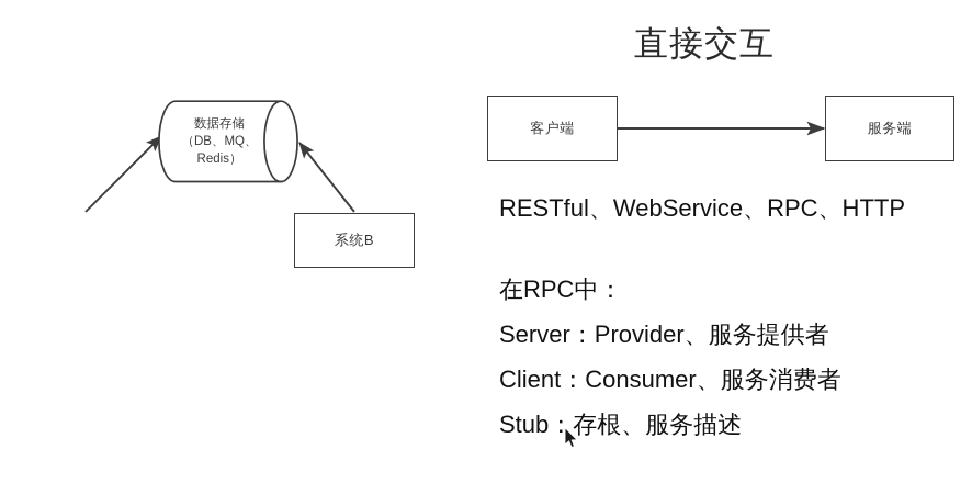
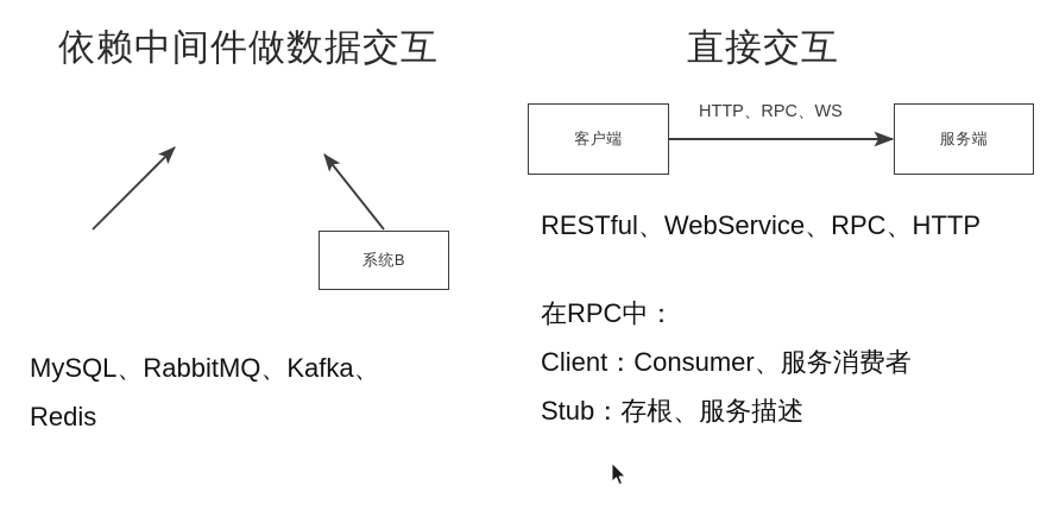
+ 依赖中间件做数据交互
  直接交互
- 数据存储
- （DB、MQ、
- Redis）
  系统B
+ MySQL、RabbitMQ、Kafka、
+ Redis
  客户端
  服务端
+ HTTP、RPC、WS
  RESTful、WebService、RPC、HTTP
  在RPC中：
- Server：Provider、服务提供者
  Client：Consumer、服务消费者
  Stub：存根、服务描述
